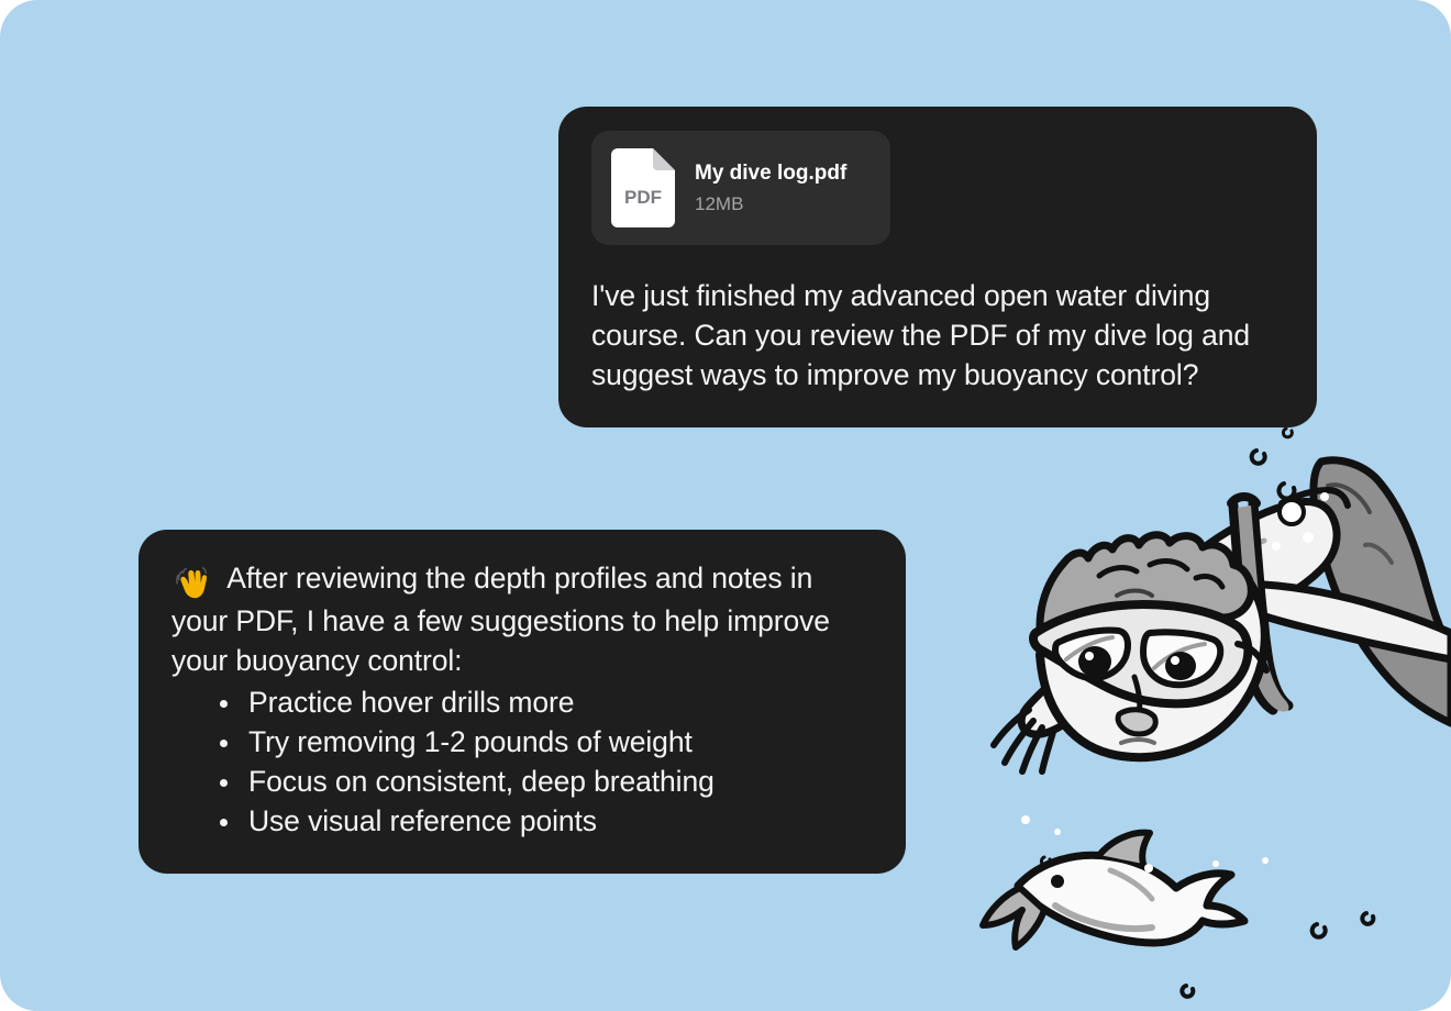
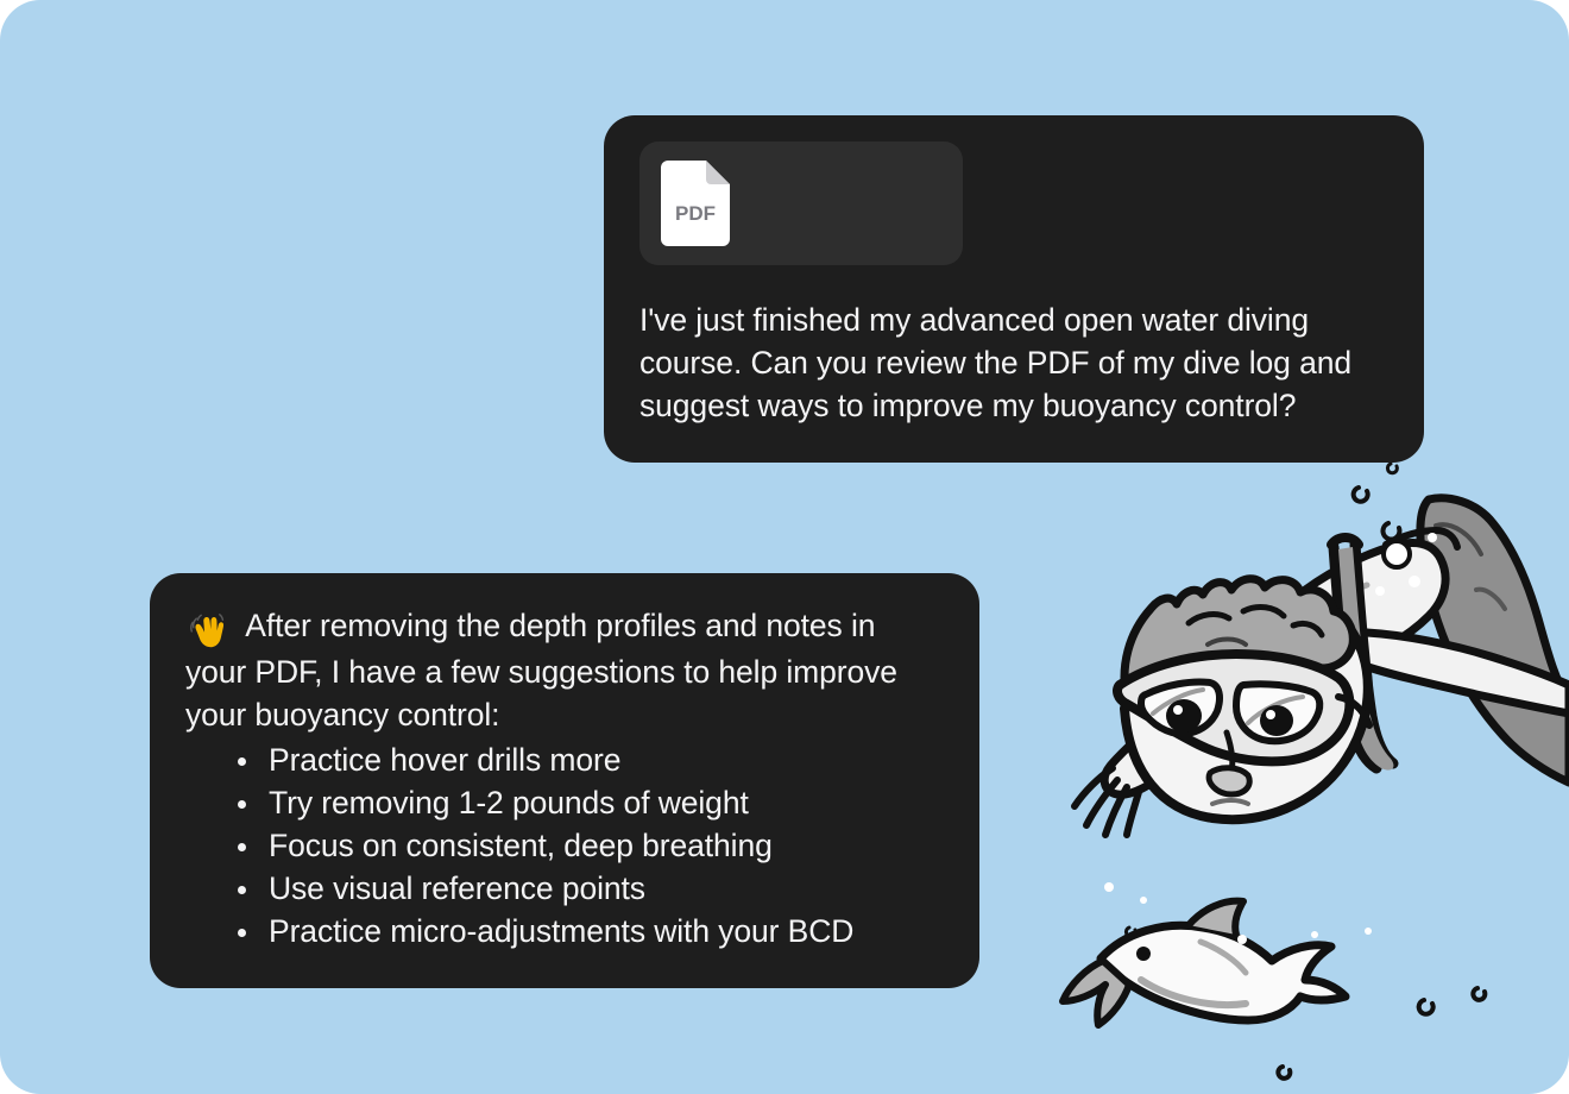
  PDF
- My dive log.pdf
- 12MB
  I've just finished my advanced open water diving course. Can you review the PDF of my dive log and suggest ways to improve my buoyancy control?
- After reviewing the depth profiles and notes in your PDF, I have a few suggestions to help improve your buoyancy control:
+ After removing the depth profiles and notes in your PDF, I have a few suggestions to help improve your buoyancy control:
  Practice hover drills more
  Try removing 1-2 pounds of weight
  Focus on consistent, deep breathing
  Use visual reference points
+ Practice micro-adjustments with your BCD
